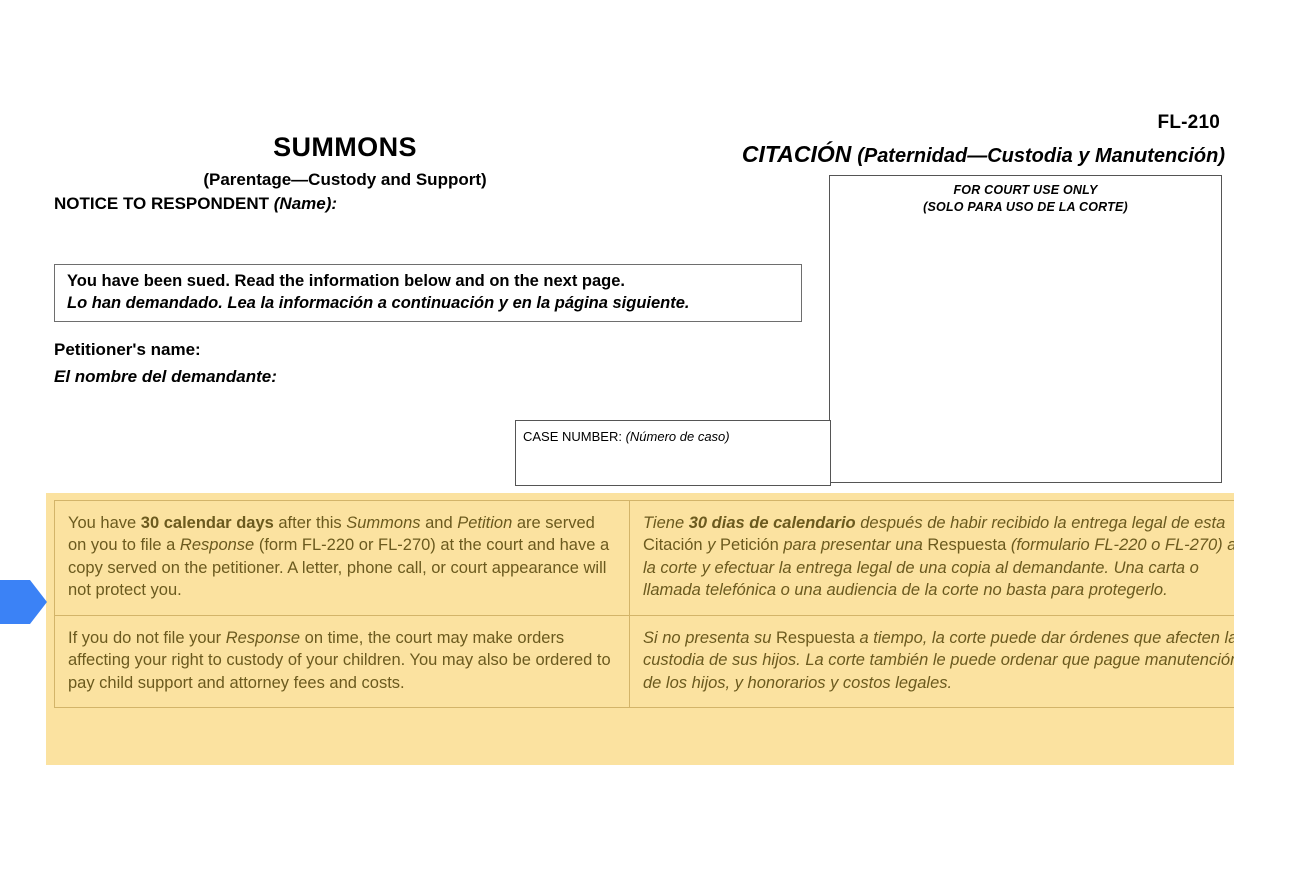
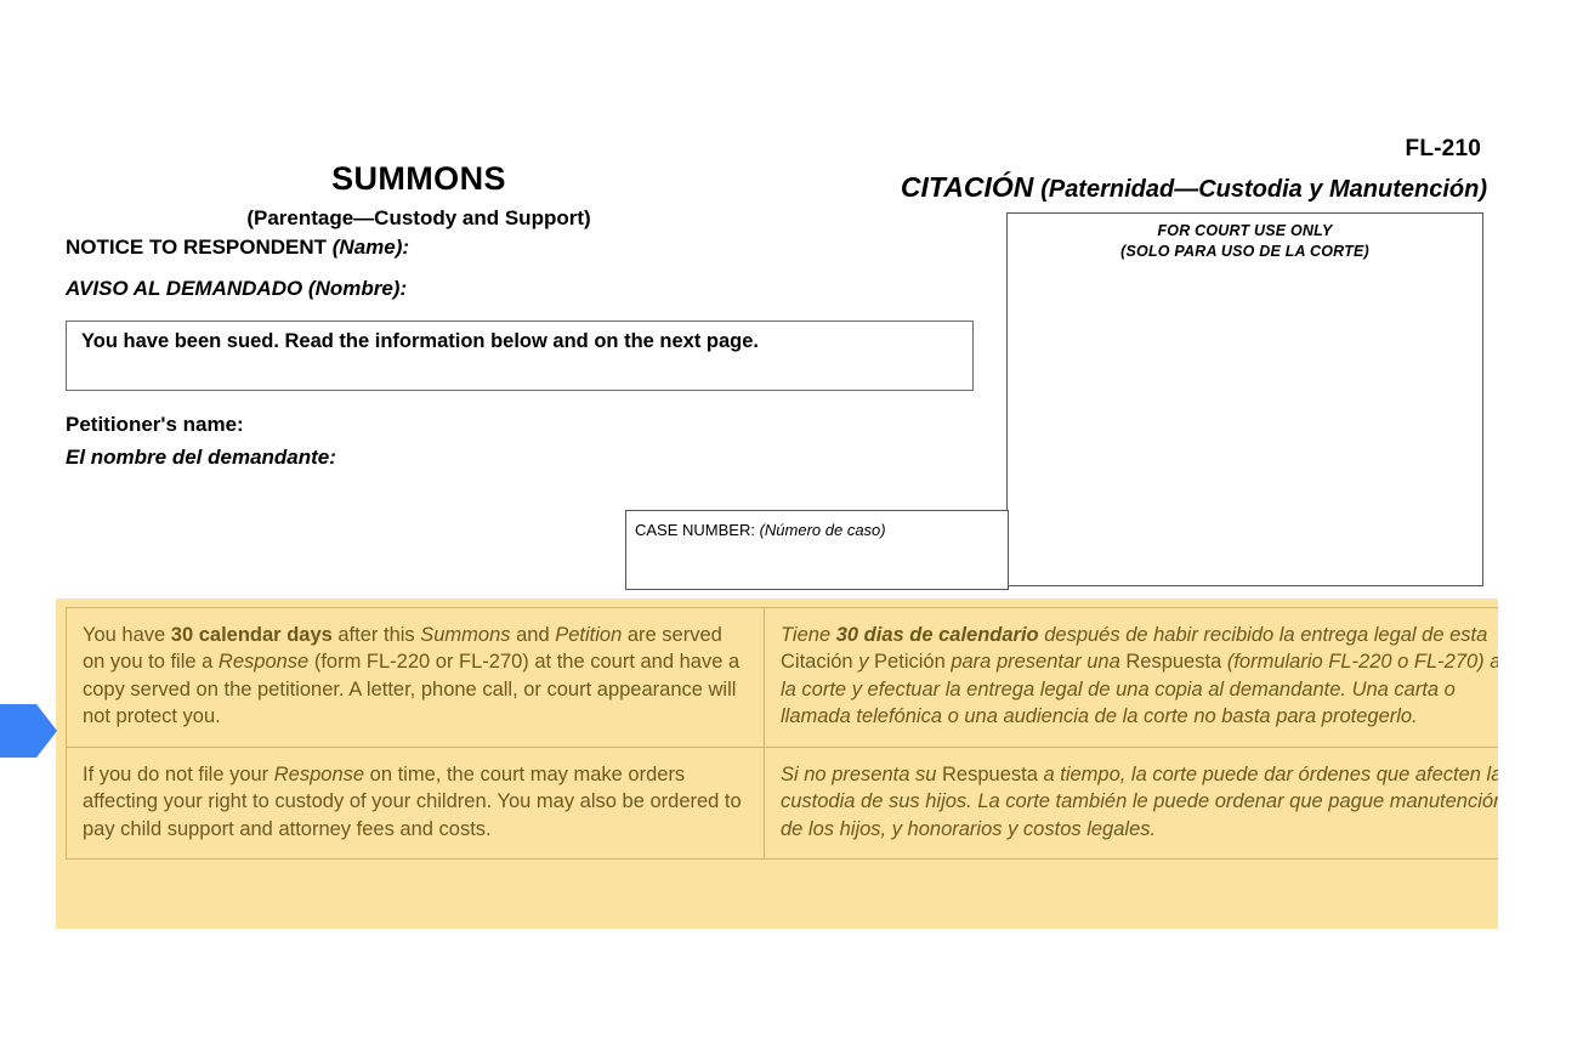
  FL-210
  SUMMONS
  (Parentage—Custody and Support)
  CITACIÓN (Paternidad—Custodia y Manutención)
  NOTICE TO RESPONDENT (Name):
+ AVISO AL DEMANDADO (Nombre):
  You have been sued. Read the information below and on the next page.
- Lo han demandado. Lea la información a continuación y en la página siguiente.
  Petitioner's name:
  El nombre del demandante:
  FOR COURT USE ONLY
  (SOLO PARA USO DE LA CORTE)
  CASE NUMBER: (Número de caso)
  You have 30 calendar days after this Summons and Petition are served on you to file a Response (form FL-220 or FL-270) at the court and have a copy served on the petitioner. A letter, phone call, or court appearance will not protect you.	Tiene 30 dias de calendario después de habir recibido la entrega legal de esta Citación y Petición para presentar una Respuesta (formulario FL-220 o FL-270) a la corte y efectuar la entrega legal de una copia al demandante. Una carta o llamada telefónica o una audiencia de la corte no basta para protegerlo.
  If you do not file your Response on time, the court may make orders affecting your right to custody of your children. You may also be ordered to pay child support and attorney fees and costs.	Si no presenta su Respuesta a tiempo, la corte puede dar órdenes que afecten la custodia de sus hijos. La corte también le puede ordenar que pague manutenció de los hijos, y honorarios y costos legales.
